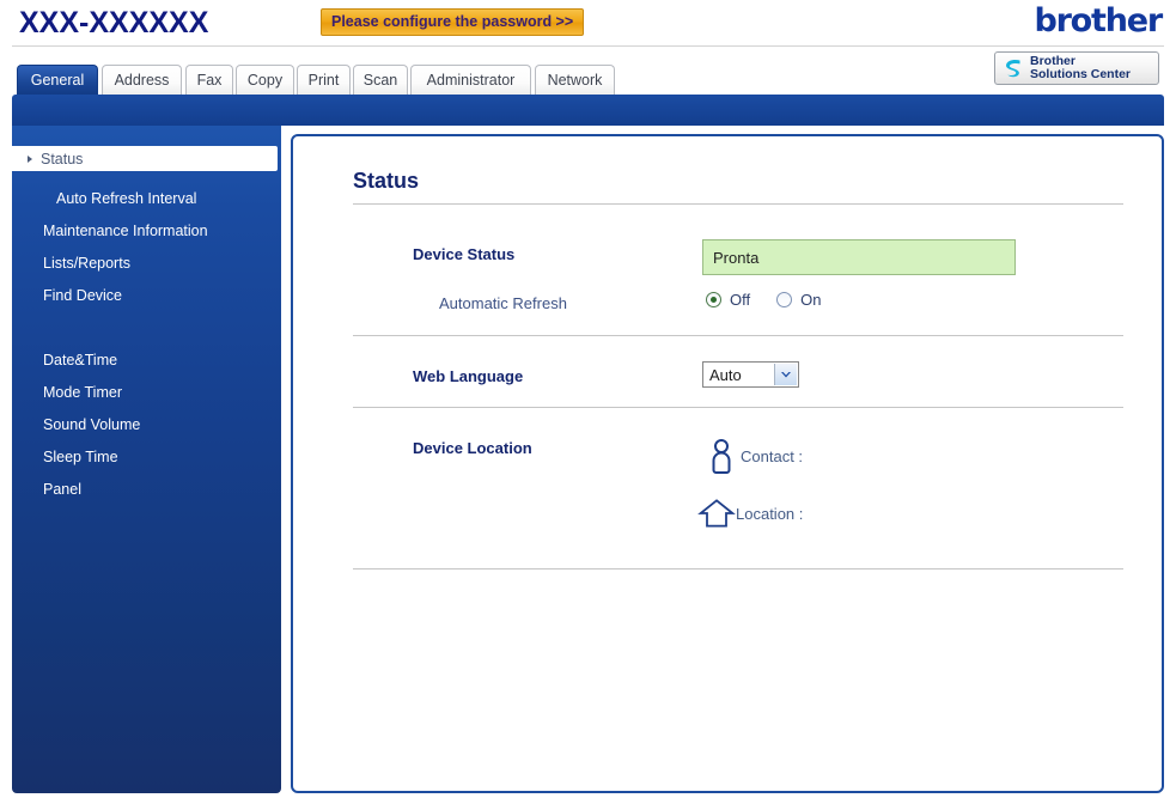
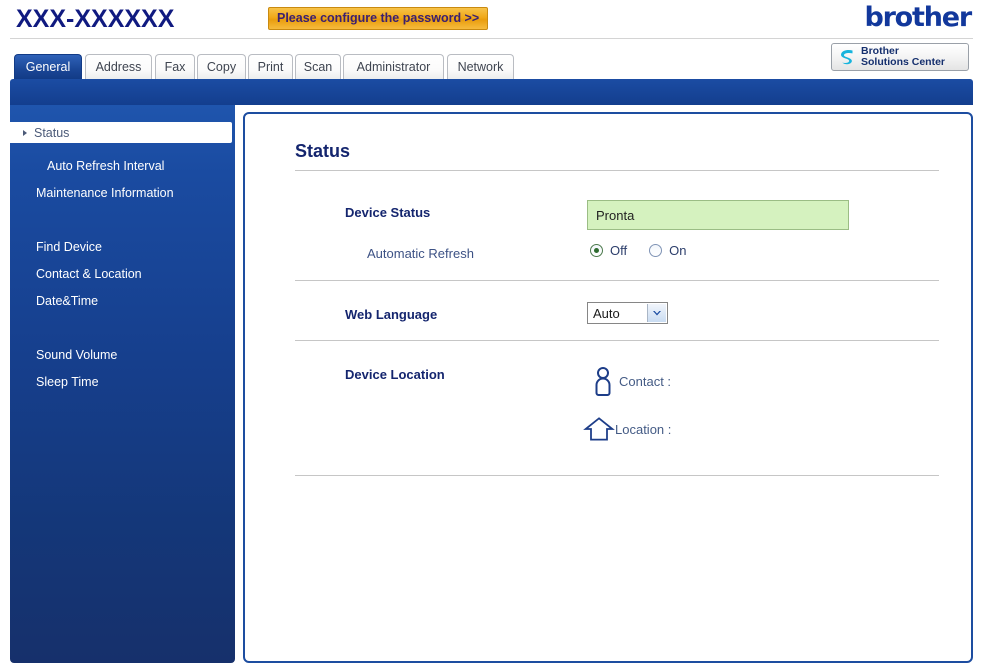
  XXX-XXXXXX
  Please configure the password >>
  brother
  Brother
  Solutions Center
  General
  Address
  Fax
  Copy
  Print
  Scan
  Administrator
  Network
  Status
  Auto Refresh Interval
  Maintenance Information
- Lists/Reports
  Find Device
+ Contact & Location
  Date&Time
- Mode Timer
  Sound Volume
  Sleep Time
- Panel
  Status
  Device Status
  Pronta
  Automatic Refresh
  Off
  On
  Web Language
  Auto
  Device Location
  Contact :
  Location :
